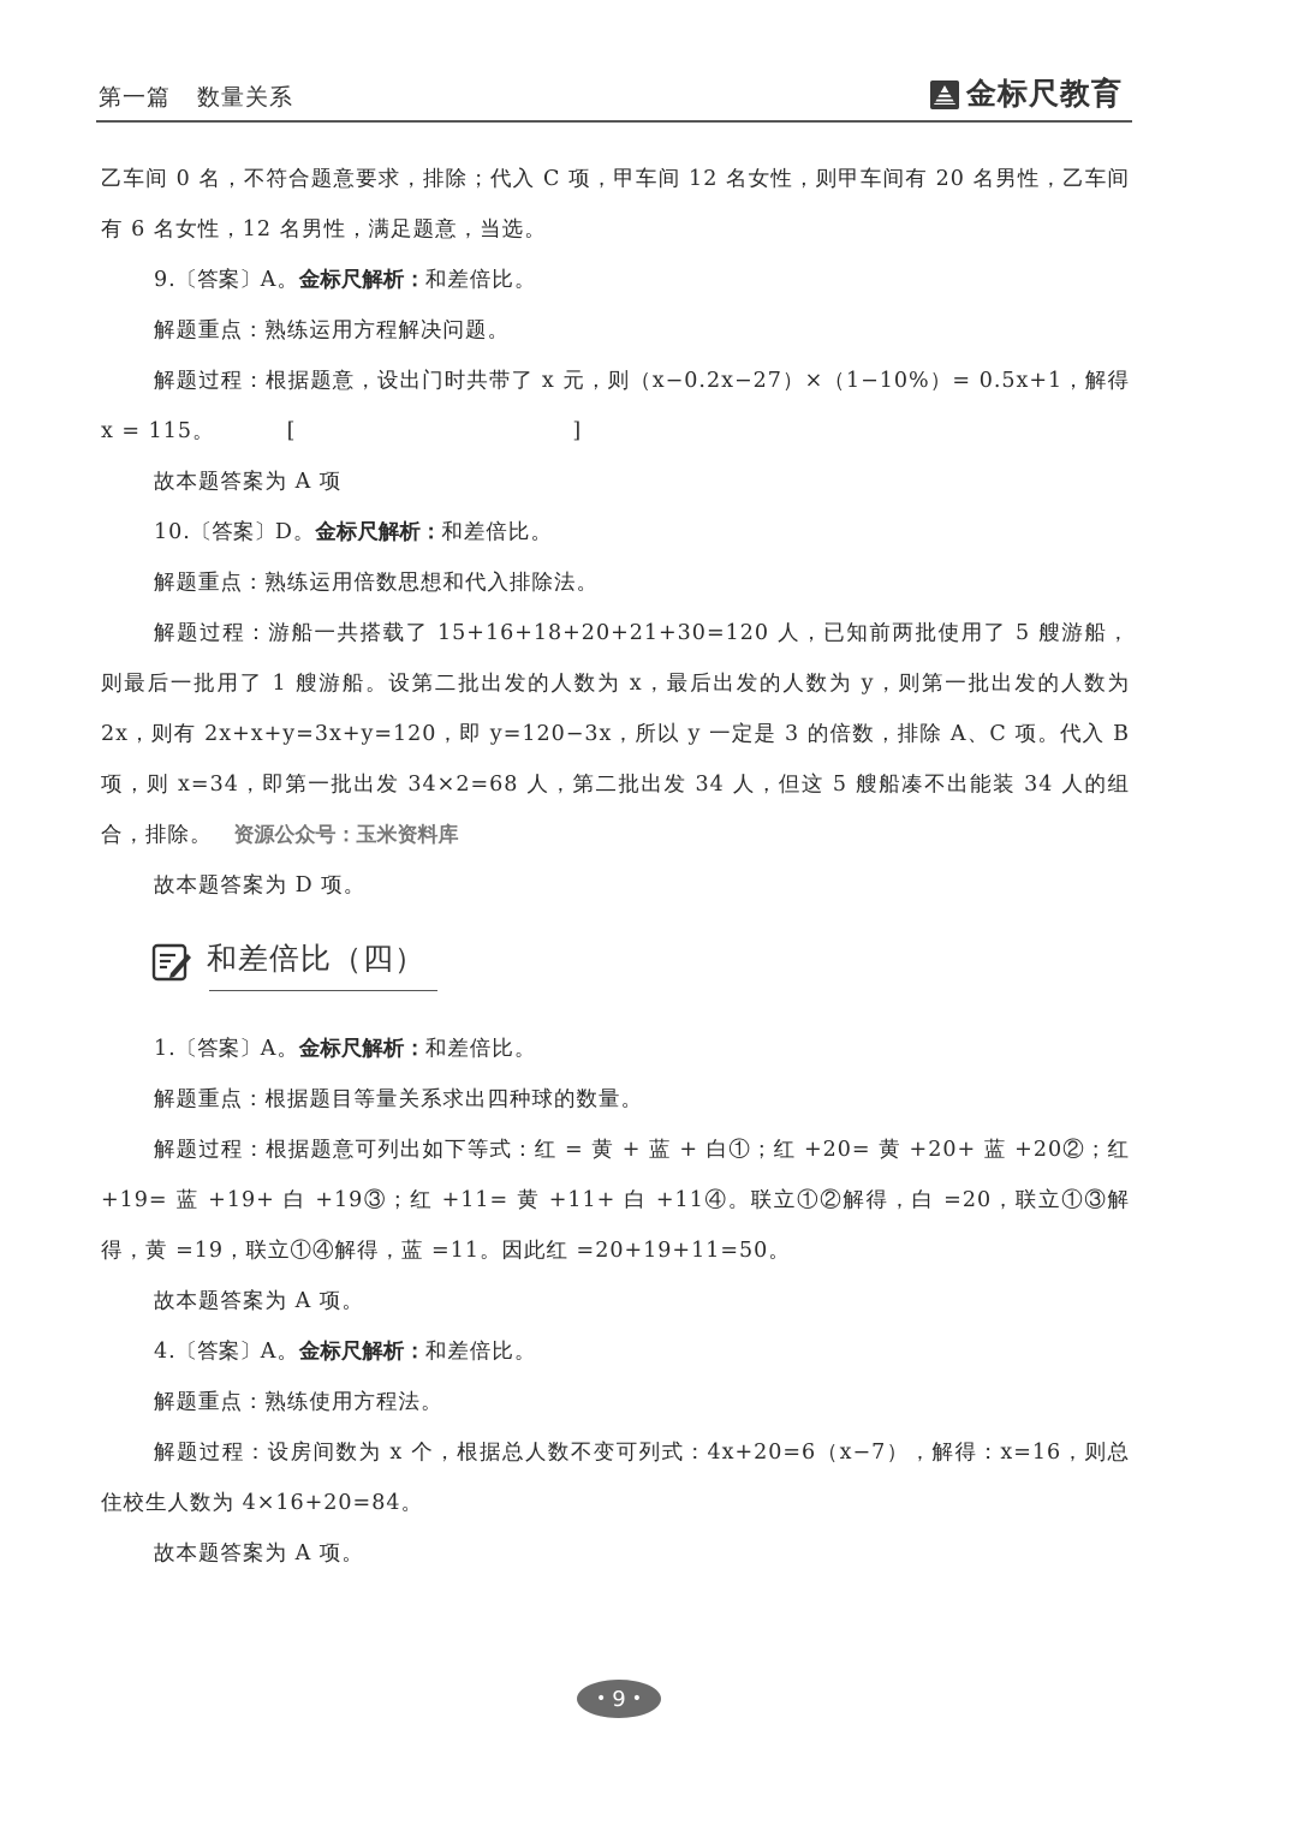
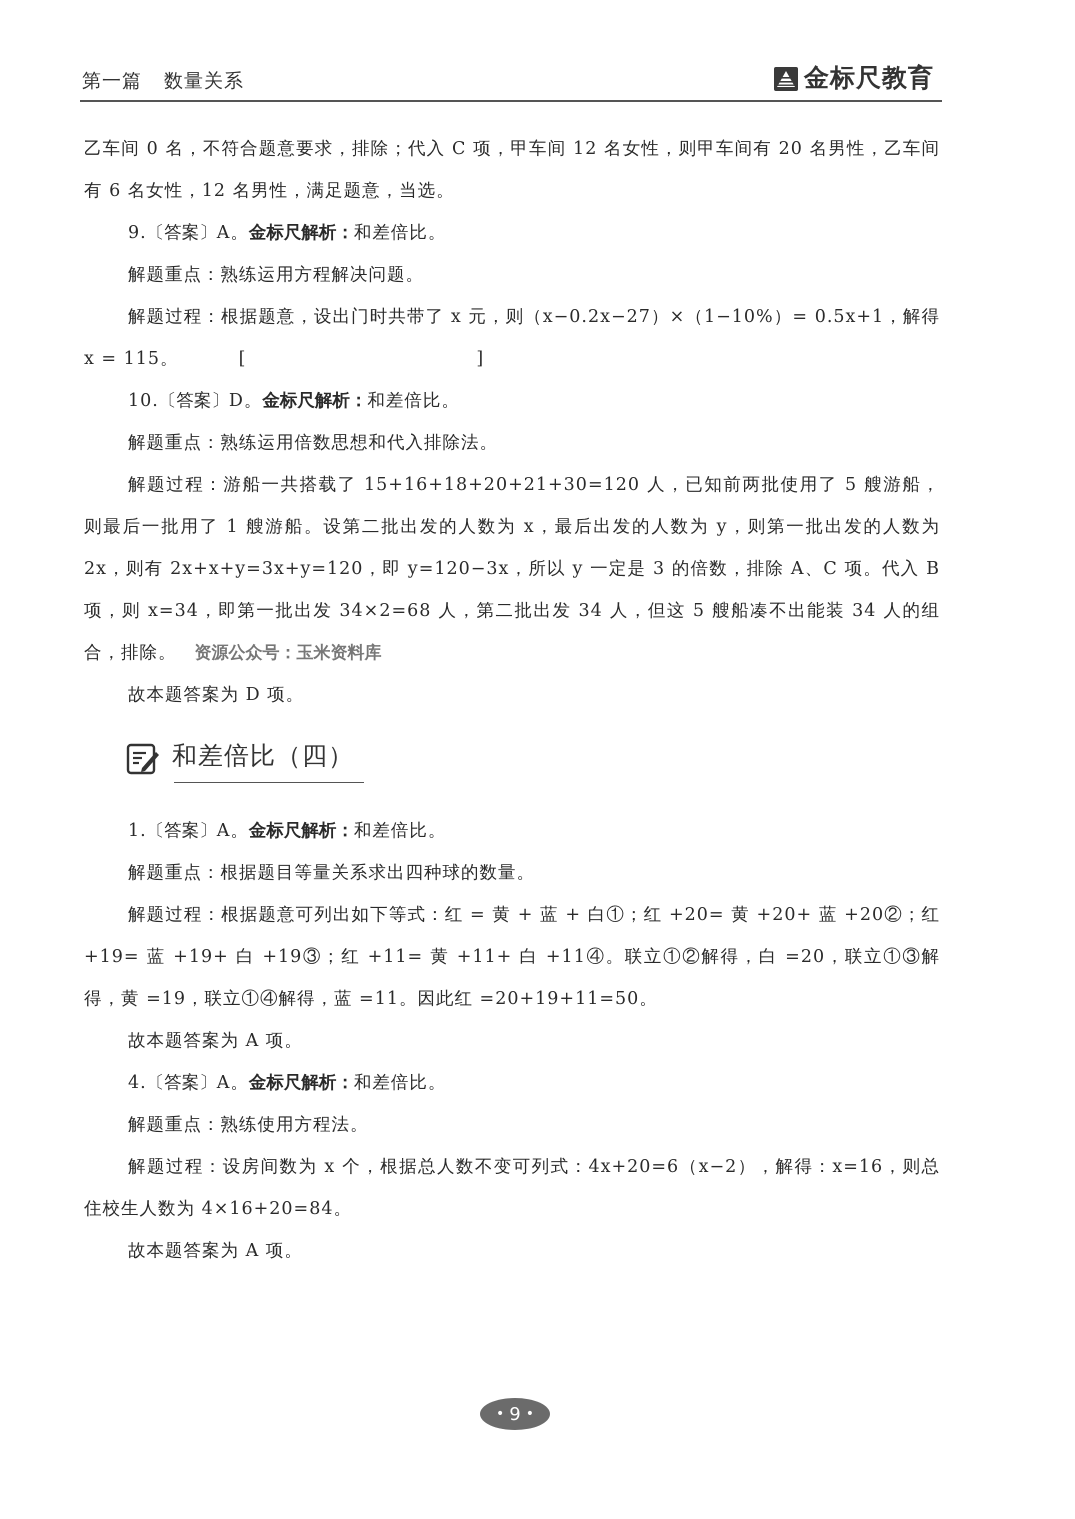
  第一篇 数量关系
  金标尺教育
  乙车间 0 名，不符合题意要求，排除；代入 C 项，甲车间 12 名女性，则甲车间有 20 名男性，乙车间有 6 名女性，12 名男性，满足题意，当选。
  9.〔答案〕A。金标尺解析：和差倍比。
  解题重点：熟练运用方程解决问题。
  解题过程：根据题意，设出门时共带了 x 元，则（x−0.2x−27）×（1−10%）= 0.5x+1，解得 x = 115。 [ ]
- 故本题答案为 A 项
  10.〔答案〕D。金标尺解析：和差倍比。
  解题重点：熟练运用倍数思想和代入排除法。
  解题过程：游船一共搭载了 15+16+18+20+21+30=120 人，已知前两批使用了 5 艘游船，则最后一批用了 1 艘游船。设第二批出发的人数为 x，最后出发的人数为 y，则第一批出发的人数为 2x，则有 2x+x+y=3x+y=120，即 y=120−3x，所以 y 一定是 3 的倍数，排除 A、C 项。代入 B 项，则 x=34，即第一批出发 34×2=68 人，第二批出发 34 人，但这 5 艘船凑不出能装 34 人的组合，排除。 资源公众号：玉米资料库
  故本题答案为 D 项。
  和差倍比（四）
  1.〔答案〕A。金标尺解析：和差倍比。
  解题重点：根据题目等量关系求出四种球的数量。
  解题过程：根据题意可列出如下等式：红 = 黄 + 蓝 + 白①；红 +20= 黄 +20+ 蓝 +20②；红 +19= 蓝 +19+ 白 +19③；红 +11= 黄 +11+ 白 +11④。联立①②解得，白 =20，联立①③解得，黄 =19，联立①④解得，蓝 =11。因此红 =20+19+11=50。
  故本题答案为 A 项。
  4.〔答案〕A。金标尺解析：和差倍比。
  解题重点：熟练使用方程法。
- 解题过程：设房间数为 x 个，根据总人数不变可列式：4x+20=6（x−7），解得：x=16，则总住校生人数为 4×16+20=84。
+ 解题过程：设房间数为 x 个，根据总人数不变可列式：4x+20=6（x−2），解得：x=16，则总住校生人数为 4×16+20=84。
  故本题答案为 A 项。
  •
  9
  •
